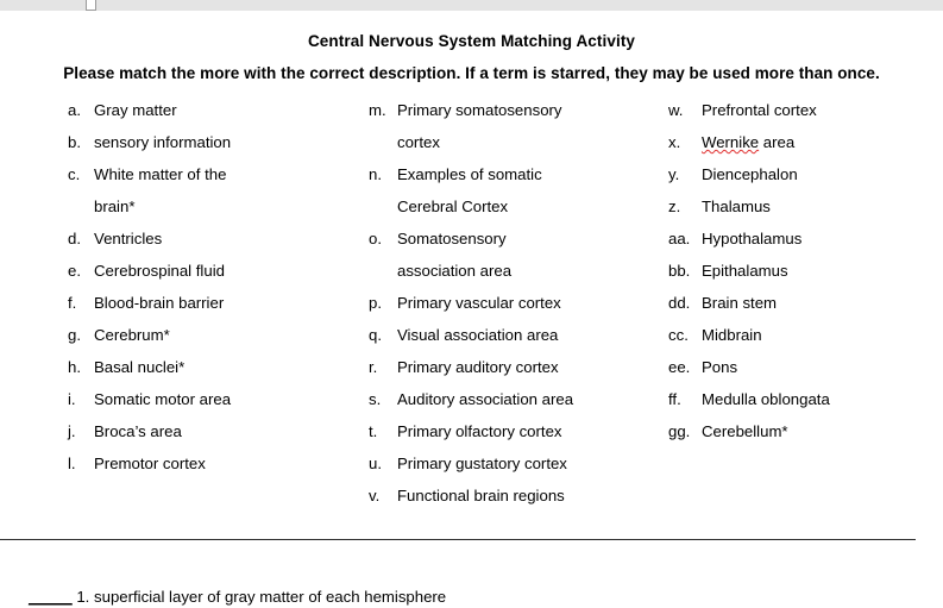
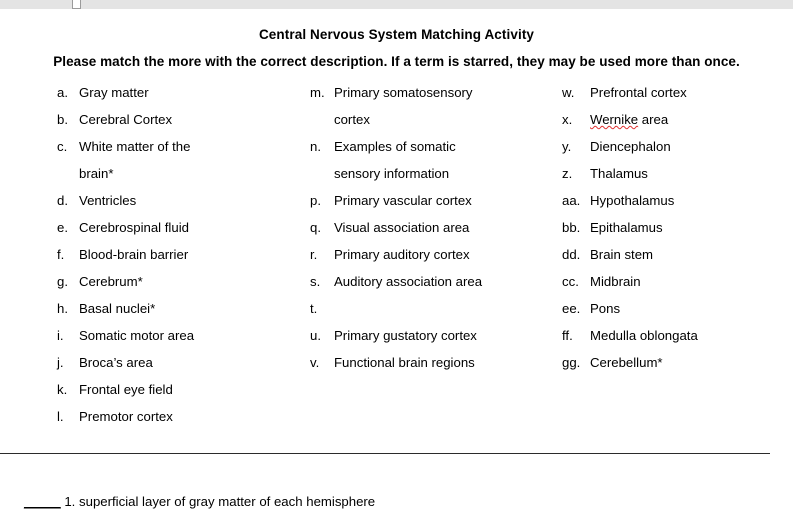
  Central Nervous System Matching Activity
  Please match the more with the correct description. If a term is starred, they may be used more than once.
  a.
  Gray matter
  b.
- sensory information
+ Cerebral Cortex
  c.
  White matter of the
  brain*
  d.
  Ventricles
  e.
  Cerebrospinal fluid
  f.
  Blood-brain barrier
  g.
  Cerebrum*
  h.
  Basal nuclei*
  i.
  Somatic motor area
  j.
  Broca’s area
+ k.
+ Frontal eye field
  l.
  Premotor cortex
  m.
  Primary somatosensory
  cortex
  n.
  Examples of somatic
- Cerebral Cortex
+ sensory information
- o.
- Somatosensory
- association area
  p.
  Primary vascular cortex
  q.
  Visual association area
  r.
  Primary auditory cortex
  s.
  Auditory association area
  t.
- Primary olfactory cortex
  u.
  Primary gustatory cortex
  v.
  Functional brain regions
  w.
  Prefrontal cortex
  x.
  Wernike area
  y.
  Diencephalon
  z.
  Thalamus
  aa.
  Hypothalamus
  bb.
  Epithalamus
  dd.
  Brain stem
  cc.
  Midbrain
  ee.
  Pons
  ff.
  Medulla oblongata
  gg.
  Cerebellum*
  _____ 1. superficial layer of gray matter of each hemisphere
